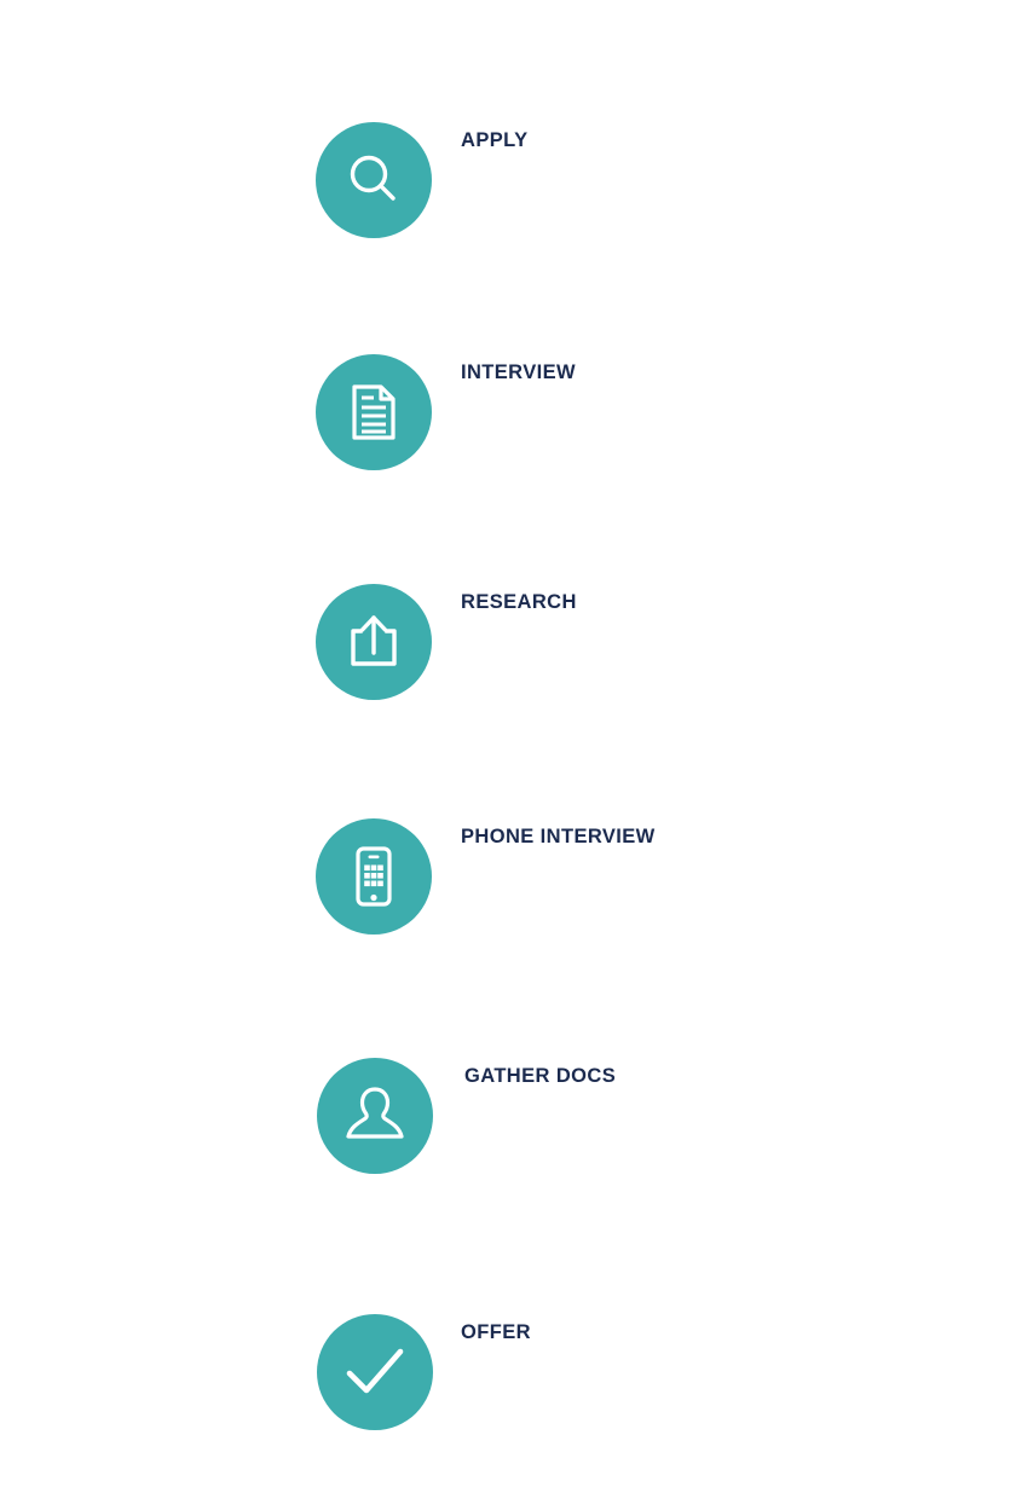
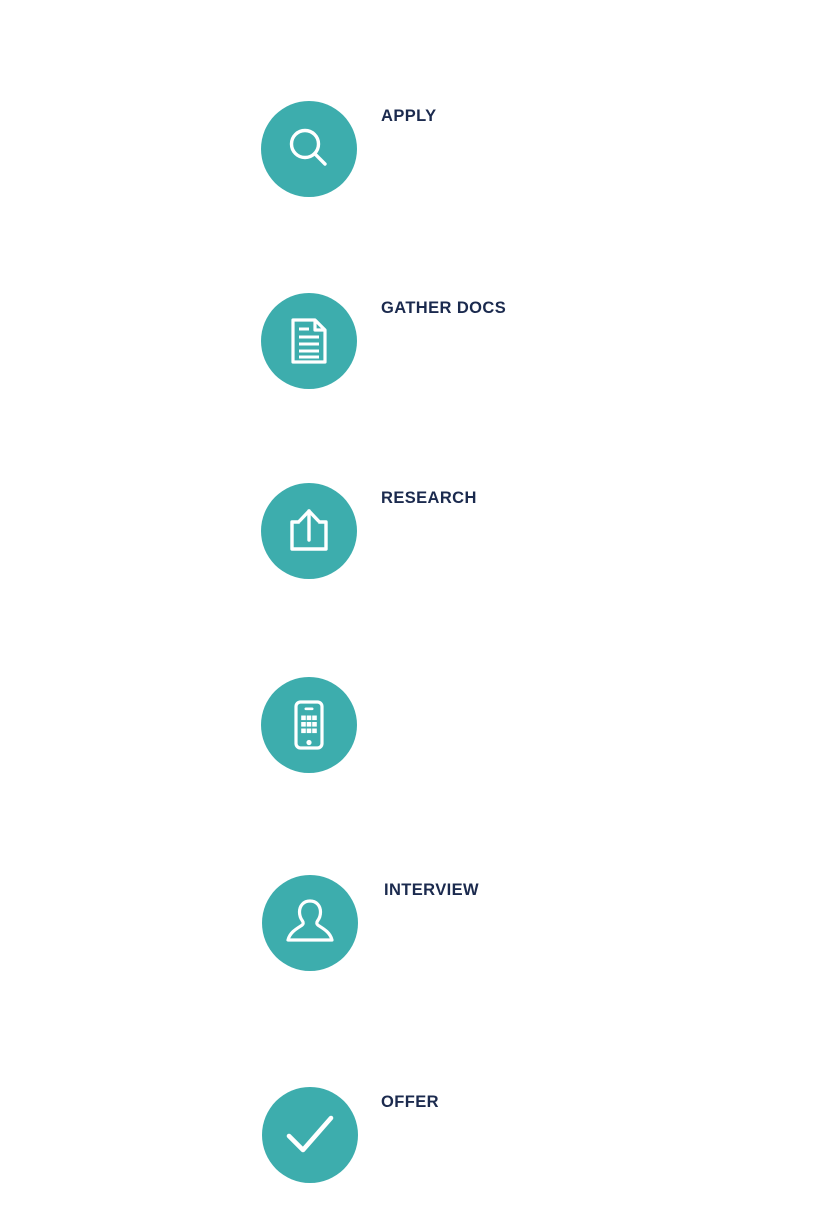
  APPLY
- INTERVIEW
+ GATHER DOCS
  RESEARCH
- PHONE INTERVIEW
- GATHER DOCS
+ INTERVIEW
  OFFER
